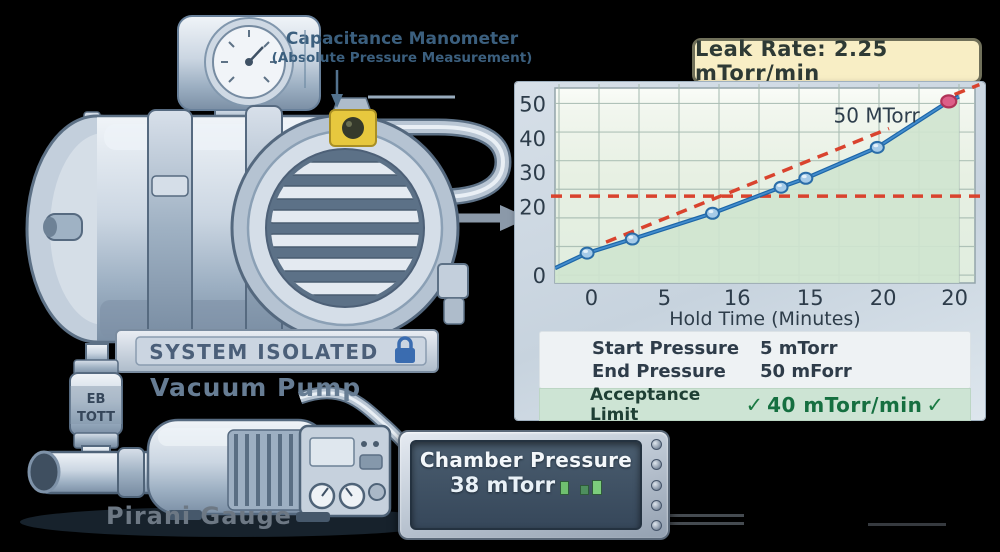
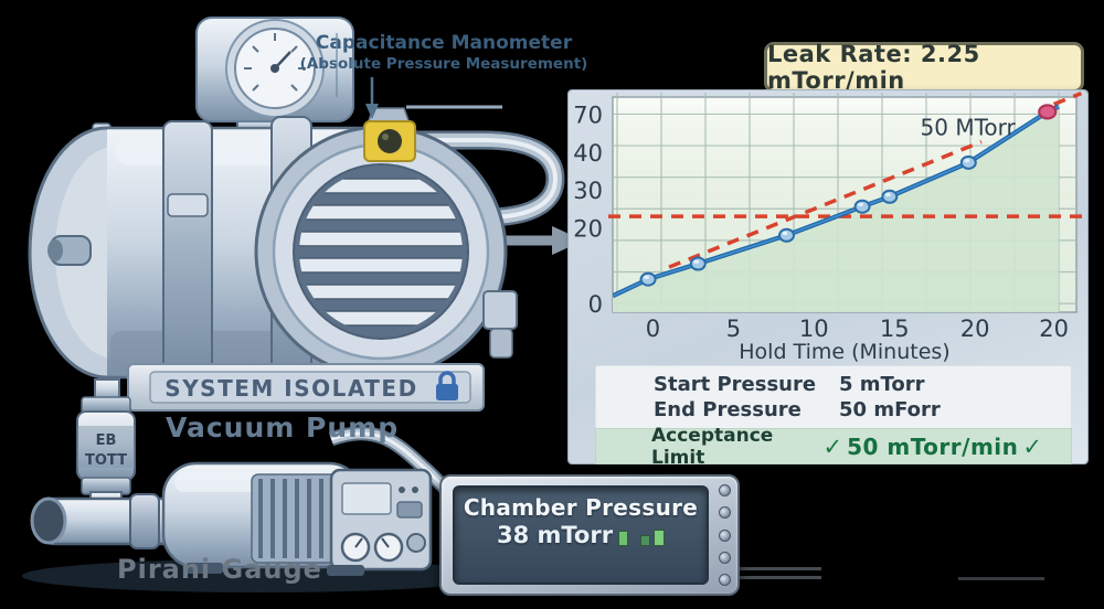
  SYSTEM ISOLATED
  EB
  TOTT
  Capacitance Manometer
  (Absolute Pressure Measurement)
  Vacuum Pump
  Pirani Gauge
  Leak Rate: 2.25 mTorr/min
  50 MTorr
  0
  20
  30
  40
- 50
+ 70
  0
  5
- 16
+ 10
  15
  20
  20
  Hold Time (Minutes)
  Start Pressure
  5 mTorr
  End Pressure
  50 mForr
  Acceptance Limit
  ✓
- 40 mTorr/min
+ 50 mTorr/min
  ✓
  Chamber Pressure
  38 mTorr
